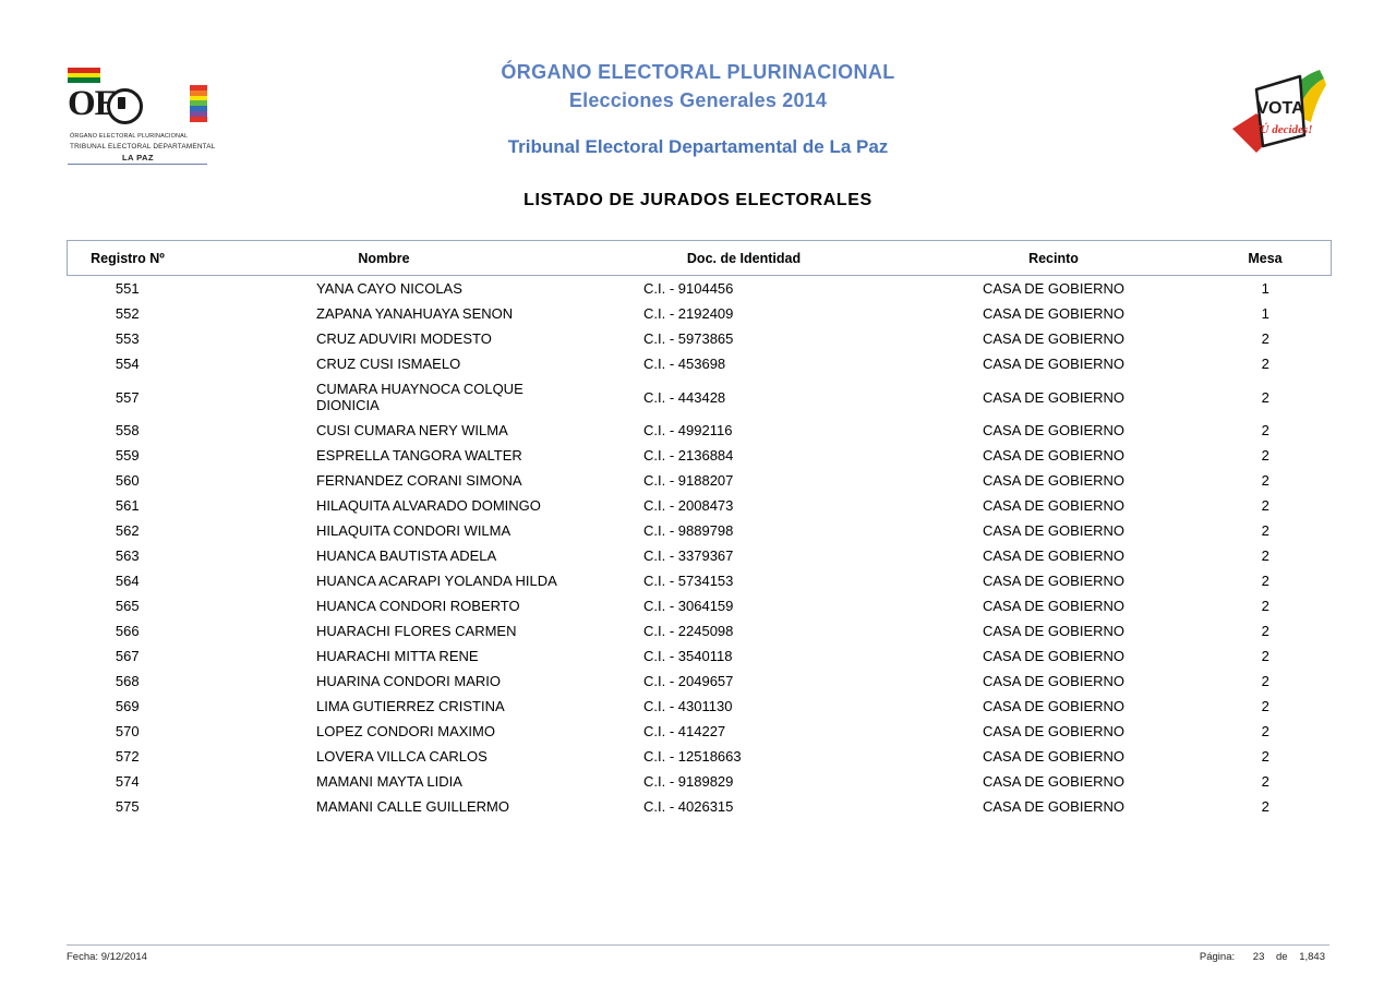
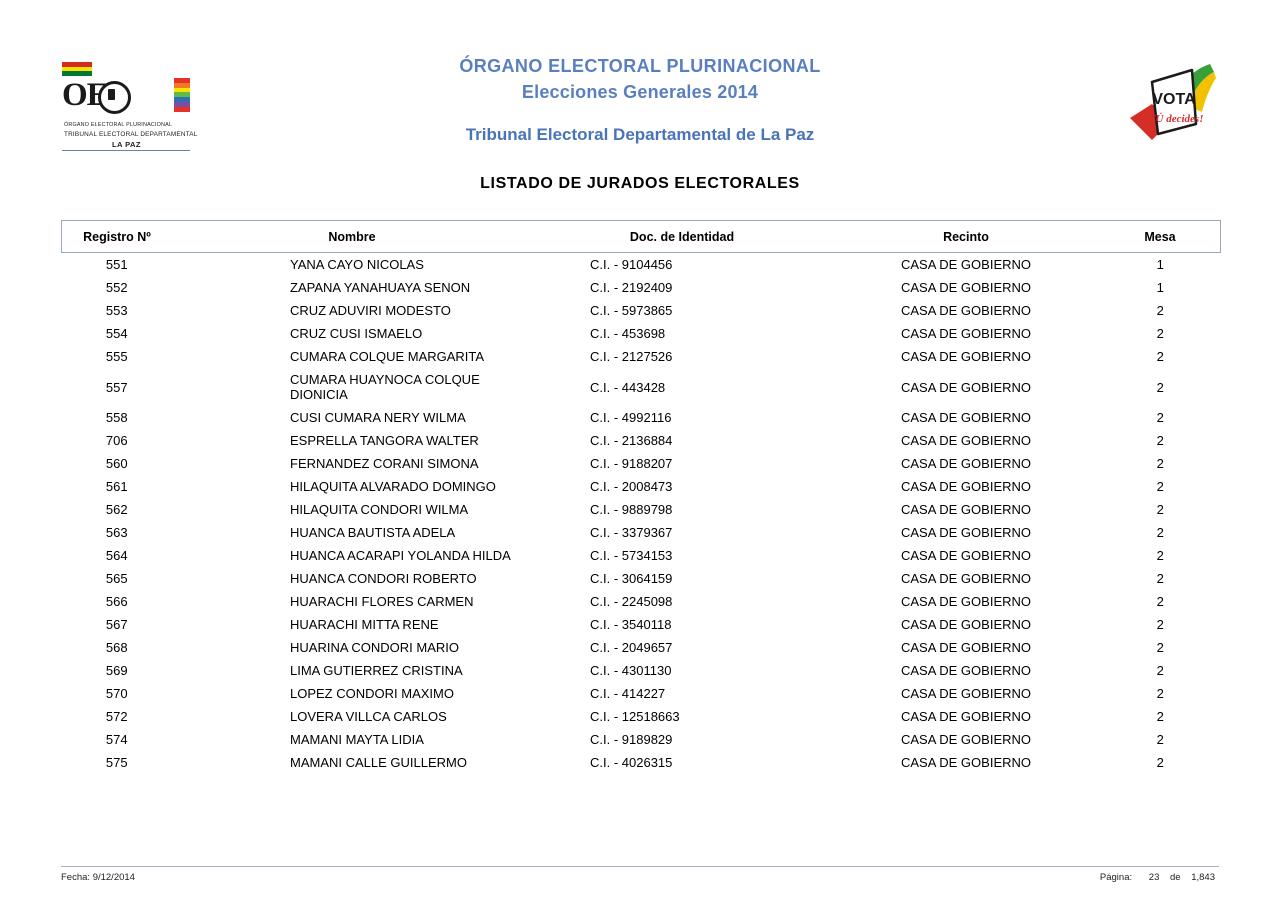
  LA PAZ
  ÓRGANO ELECTORAL PLURINACIONAL
  Elecciones Generales 2014
  Tribunal Electoral Departamental de La Paz
  LISTADO DE JURADOS ELECTORALES
  VOTA
  ¡TÚ decides!
  Registro Nº	Nombre	Doc. de Identidad	Recinto	Mesa
  551	YANA CAYO NICOLAS	C.I. - 9104456	CASA DE GOBIERNO	1
  552	ZAPANA YANAHUAYA SENON	C.I. - 2192409	CASA DE GOBIERNO	1
  553	CRUZ ADUVIRI MODESTO	C.I. - 5973865	CASA DE GOBIERNO	2
  554	CRUZ CUSI ISMAELO	C.I. - 453698	CASA DE GOBIERNO	2
+ 555	CUMARA COLQUE MARGARITA	C.I. - 2127526	CASA DE GOBIERNO	2
  557	CUMARA HUAYNOCA COLQUE DIONICIA	C.I. - 443428	CASA DE GOBIERNO	2
  558	CUSI CUMARA NERY WILMA	C.I. - 4992116	CASA DE GOBIERNO	2
- 559	ESPRELLA TANGORA WALTER	C.I. - 2136884	CASA DE GOBIERNO	2
+ 706	ESPRELLA TANGORA WALTER	C.I. - 2136884	CASA DE GOBIERNO	2
  560	FERNANDEZ CORANI SIMONA	C.I. - 9188207	CASA DE GOBIERNO	2
  561	HILAQUITA ALVARADO DOMINGO	C.I. - 2008473	CASA DE GOBIERNO	2
  562	HILAQUITA CONDORI WILMA	C.I. - 9889798	CASA DE GOBIERNO	2
  563	HUANCA BAUTISTA ADELA	C.I. - 3379367	CASA DE GOBIERNO	2
  564	HUANCA ACARAPI YOLANDA HILDA	C.I. - 5734153	CASA DE GOBIERNO	2
  565	HUANCA CONDORI ROBERTO	C.I. - 3064159	CASA DE GOBIERNO	2
  566	HUARACHI FLORES CARMEN	C.I. - 2245098	CASA DE GOBIERNO	2
  567	HUARACHI MITTA RENE	C.I. - 3540118	CASA DE GOBIERNO	2
  568	HUARINA CONDORI MARIO	C.I. - 2049657	CASA DE GOBIERNO	2
  569	LIMA GUTIERREZ CRISTINA	C.I. - 4301130	CASA DE GOBIERNO	2
  570	LOPEZ CONDORI MAXIMO	C.I. - 414227	CASA DE GOBIERNO	2
  572	LOVERA VILLCA CARLOS	C.I. - 12518663	CASA DE GOBIERNO	2
  574	MAMANI MAYTA LIDIA	C.I. - 9189829	CASA DE GOBIERNO	2
  575	MAMANI CALLE GUILLERMO	C.I. - 4026315	CASA DE GOBIERNO	2
  Fecha: 9/12/2014
  Página: 23 de 1,843
